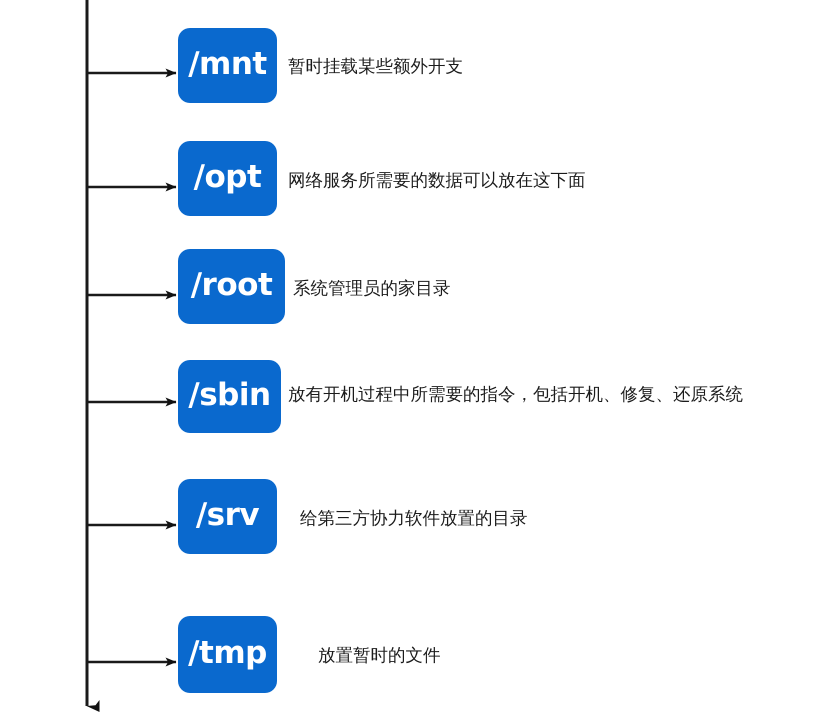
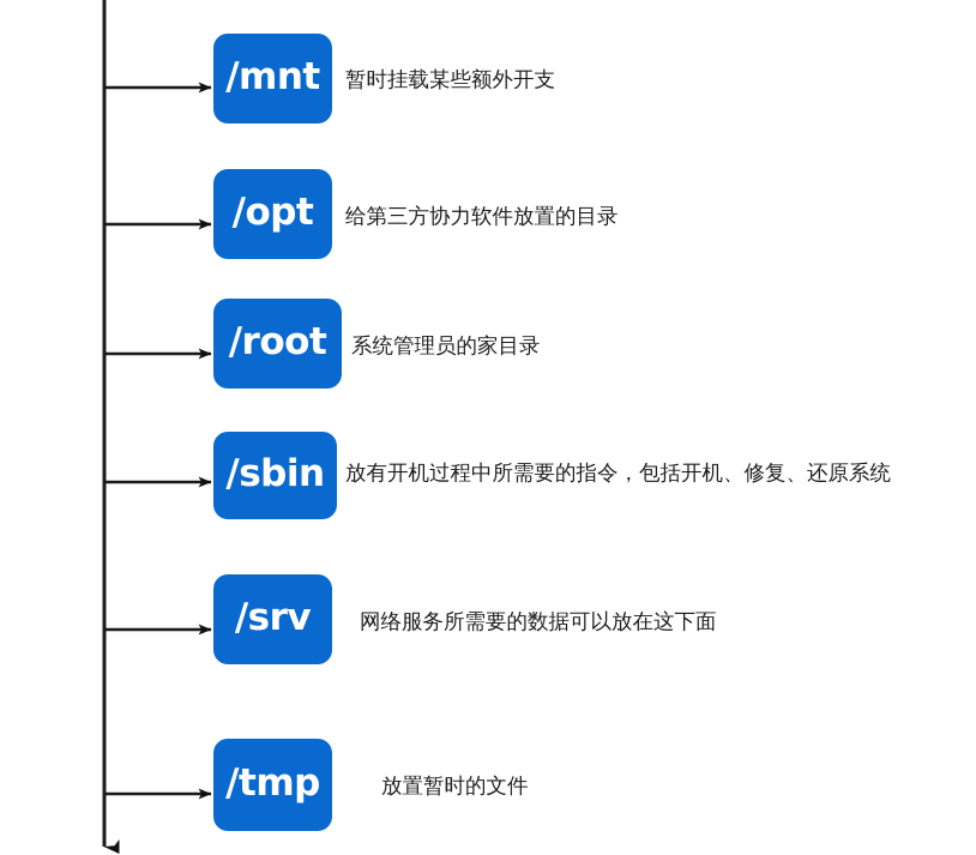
  /mnt
  暂时挂载某些额外开支
  /opt
- 网络服务所需要的数据可以放在这下面
+ 给第三方协力软件放置的目录
  /root
  系统管理员的家目录
  /sbin
  放有开机过程中所需要的指令，包括开机、修复、还原系统
  /srv
- 给第三方协力软件放置的目录
+ 网络服务所需要的数据可以放在这下面
  /tmp
  放置暂时的文件
